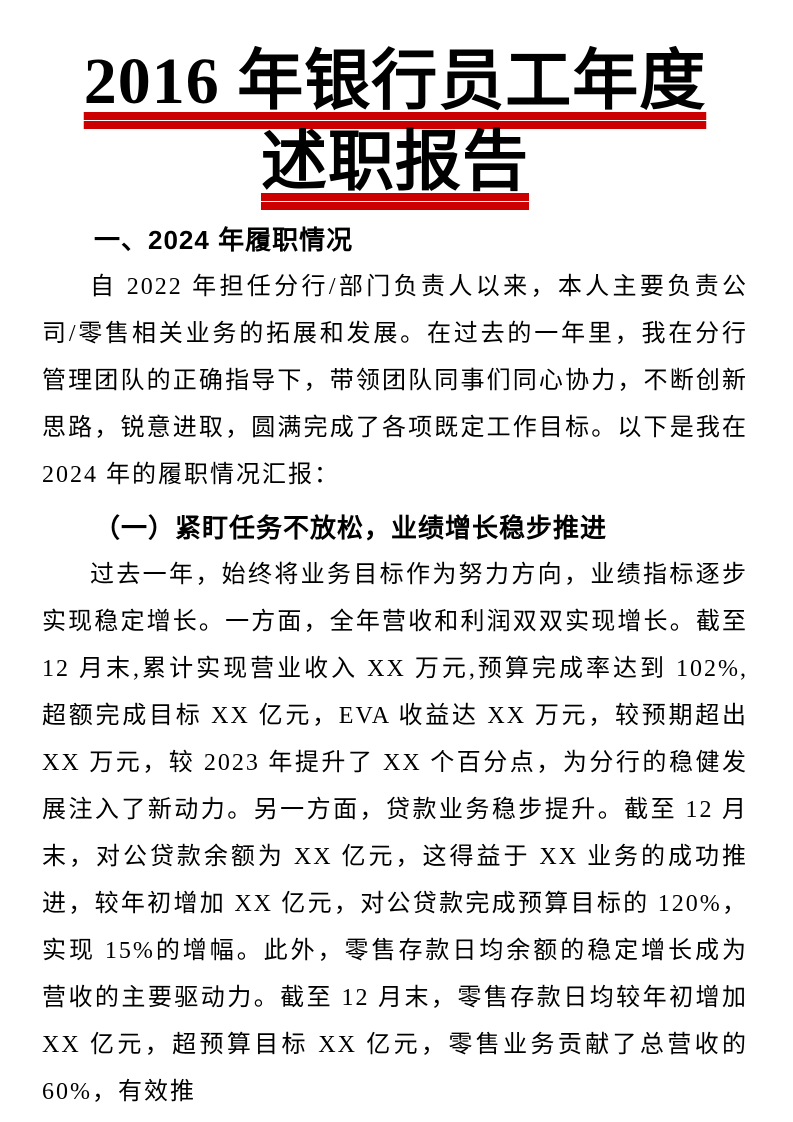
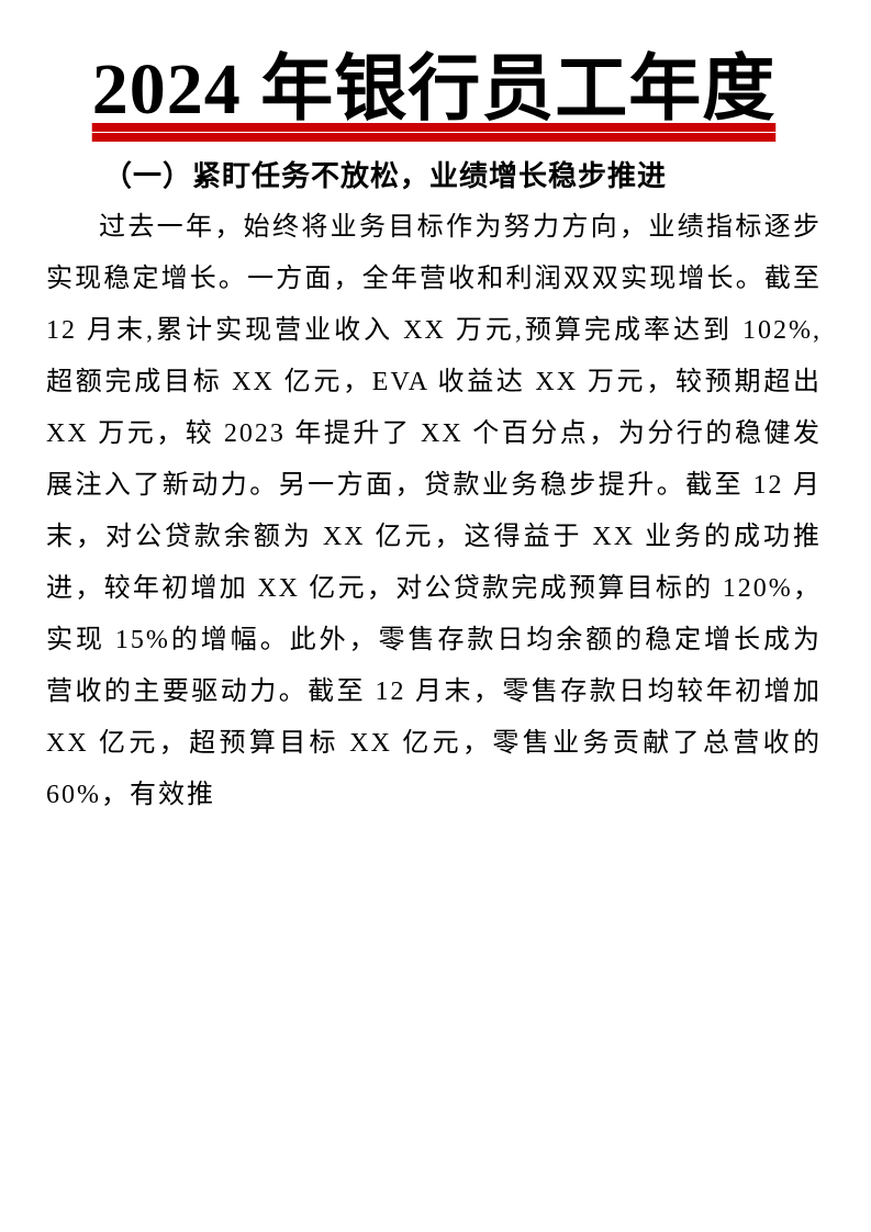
- 2016 年银行员工年度
+ 2024 年银行员工年度
- 述职报告
- 一、2024 年履职情况
- 自 2022 年担任分行/部门负责人以来，本人主要负责公司/零售相关业务的拓展和发展。在过去的一年里，我在分行管理团队的正确指导下，带领团队同事们同心协力，不断创新思路，锐意进取，圆满完成了各项既定工作目标。以下是我在 2024 年的履职情况汇报：
  （一）紧盯任务不放松，业绩增长稳步推进
  过去一年，始终将业务目标作为努力方向，业绩指标逐步实现稳定增长。一方面，全年营收和利润双双实现增长。截至 12 月末,累计实现营业收入 XX 万元,预算完成率达到 102%,超额完成目标 XX 亿元，EVA 收益达 XX 万元，较预期超出 XX 万元，较 2023 年提升了 XX 个百分点，为分行的稳健发展注入了新动力。另一方面，贷款业务稳步提升。截至 12 月末，对公贷款余额为 XX 亿元，这得益于 XX 业务的成功推进，较年初增加 XX 亿元，对公贷款完成预算目标的 120%，实现 15%的增幅。此外，零售存款日均余额的稳定增长成为营收的主要驱动力。截至 12 月末，零售存款日均较年初增加 XX 亿元，超预算目标 XX 亿元，零售业务贡献了总营收的 60%，有效推
